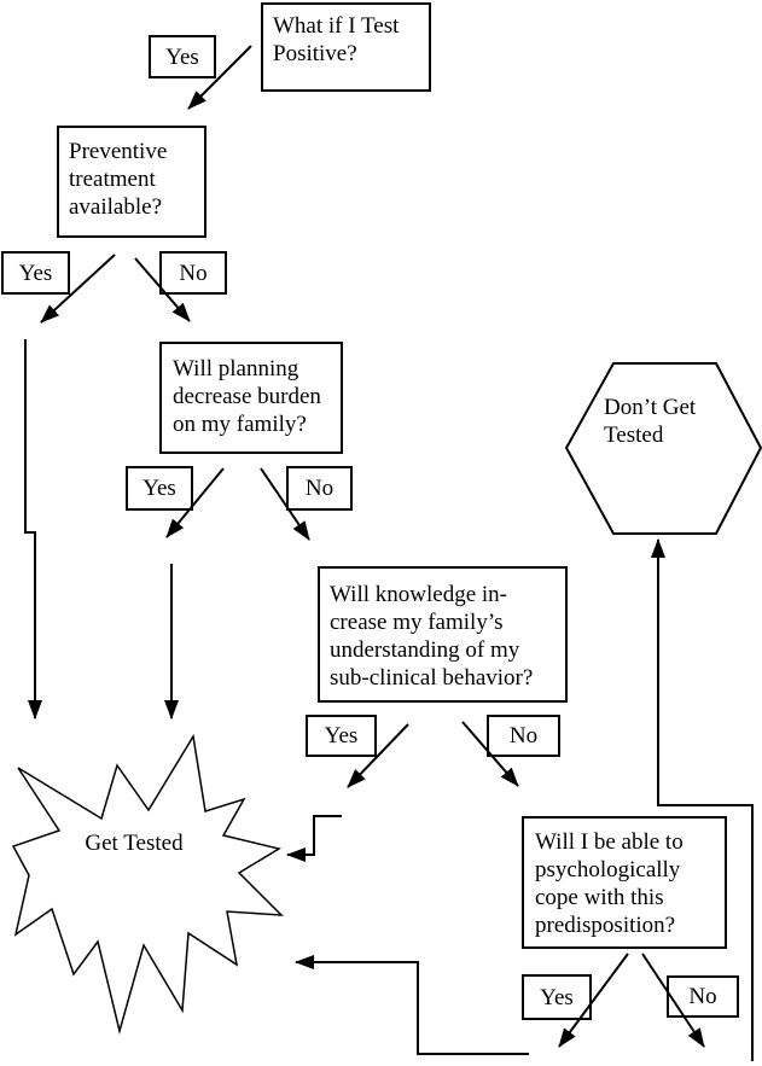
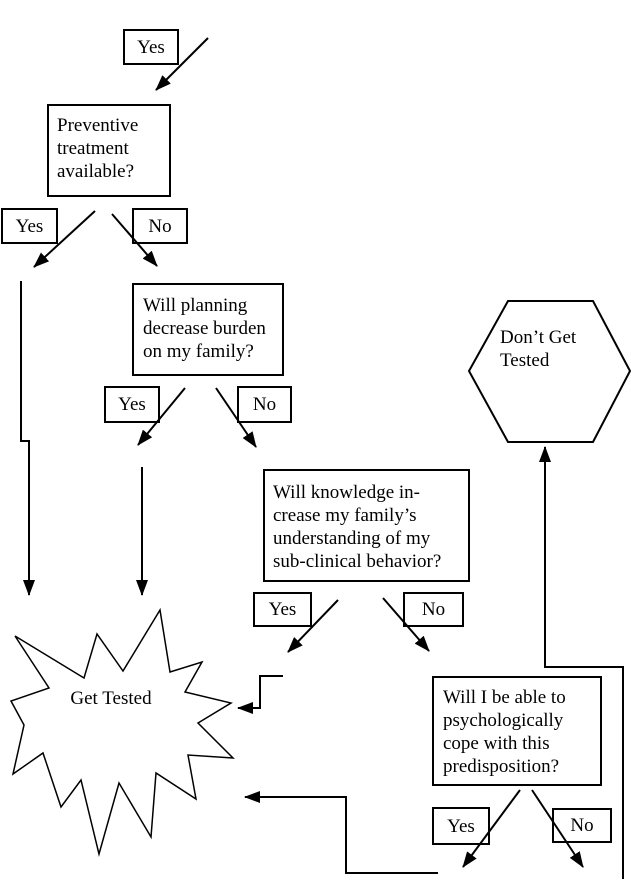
- What if I Test
- Positive?
  Yes
  Preventive
  treatment
  available?
  Yes
  No
  Will planning
  decrease burden
  on my family?
  Yes
  No
  Will knowledge in-
  crease my family’s
  understanding of my
  sub-clinical behavior?
  Yes
  No
  Will I be able to
  psychologically
  cope with this
  predisposition?
  Yes
  No
  Don’t Get
  Tested
  Get Tested
